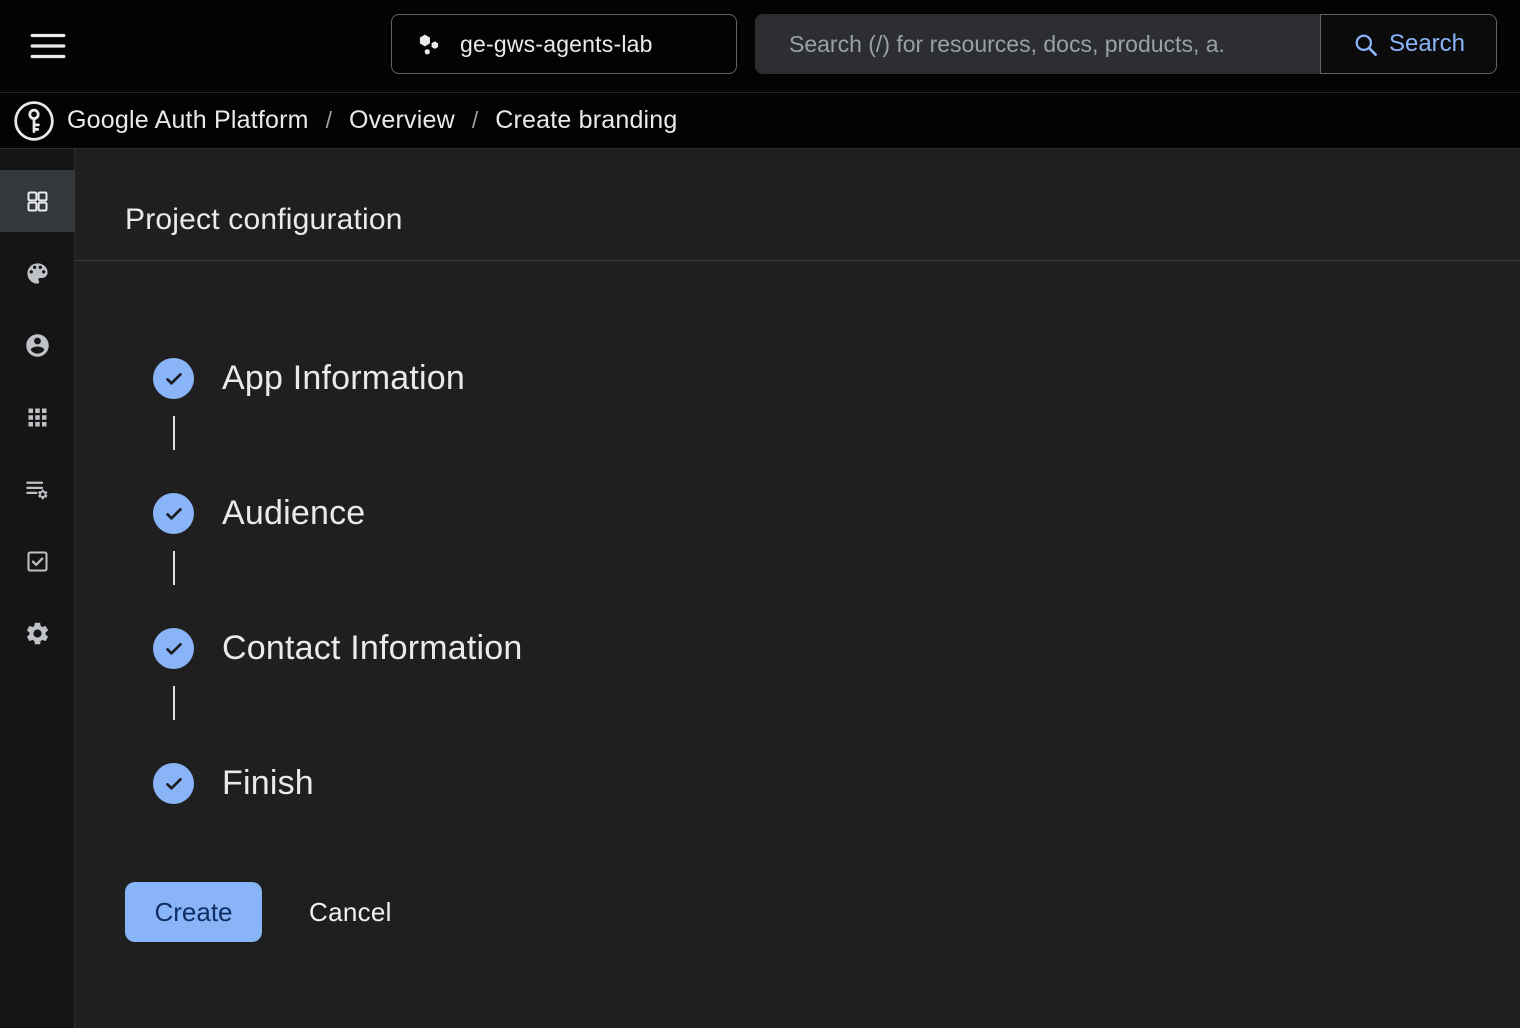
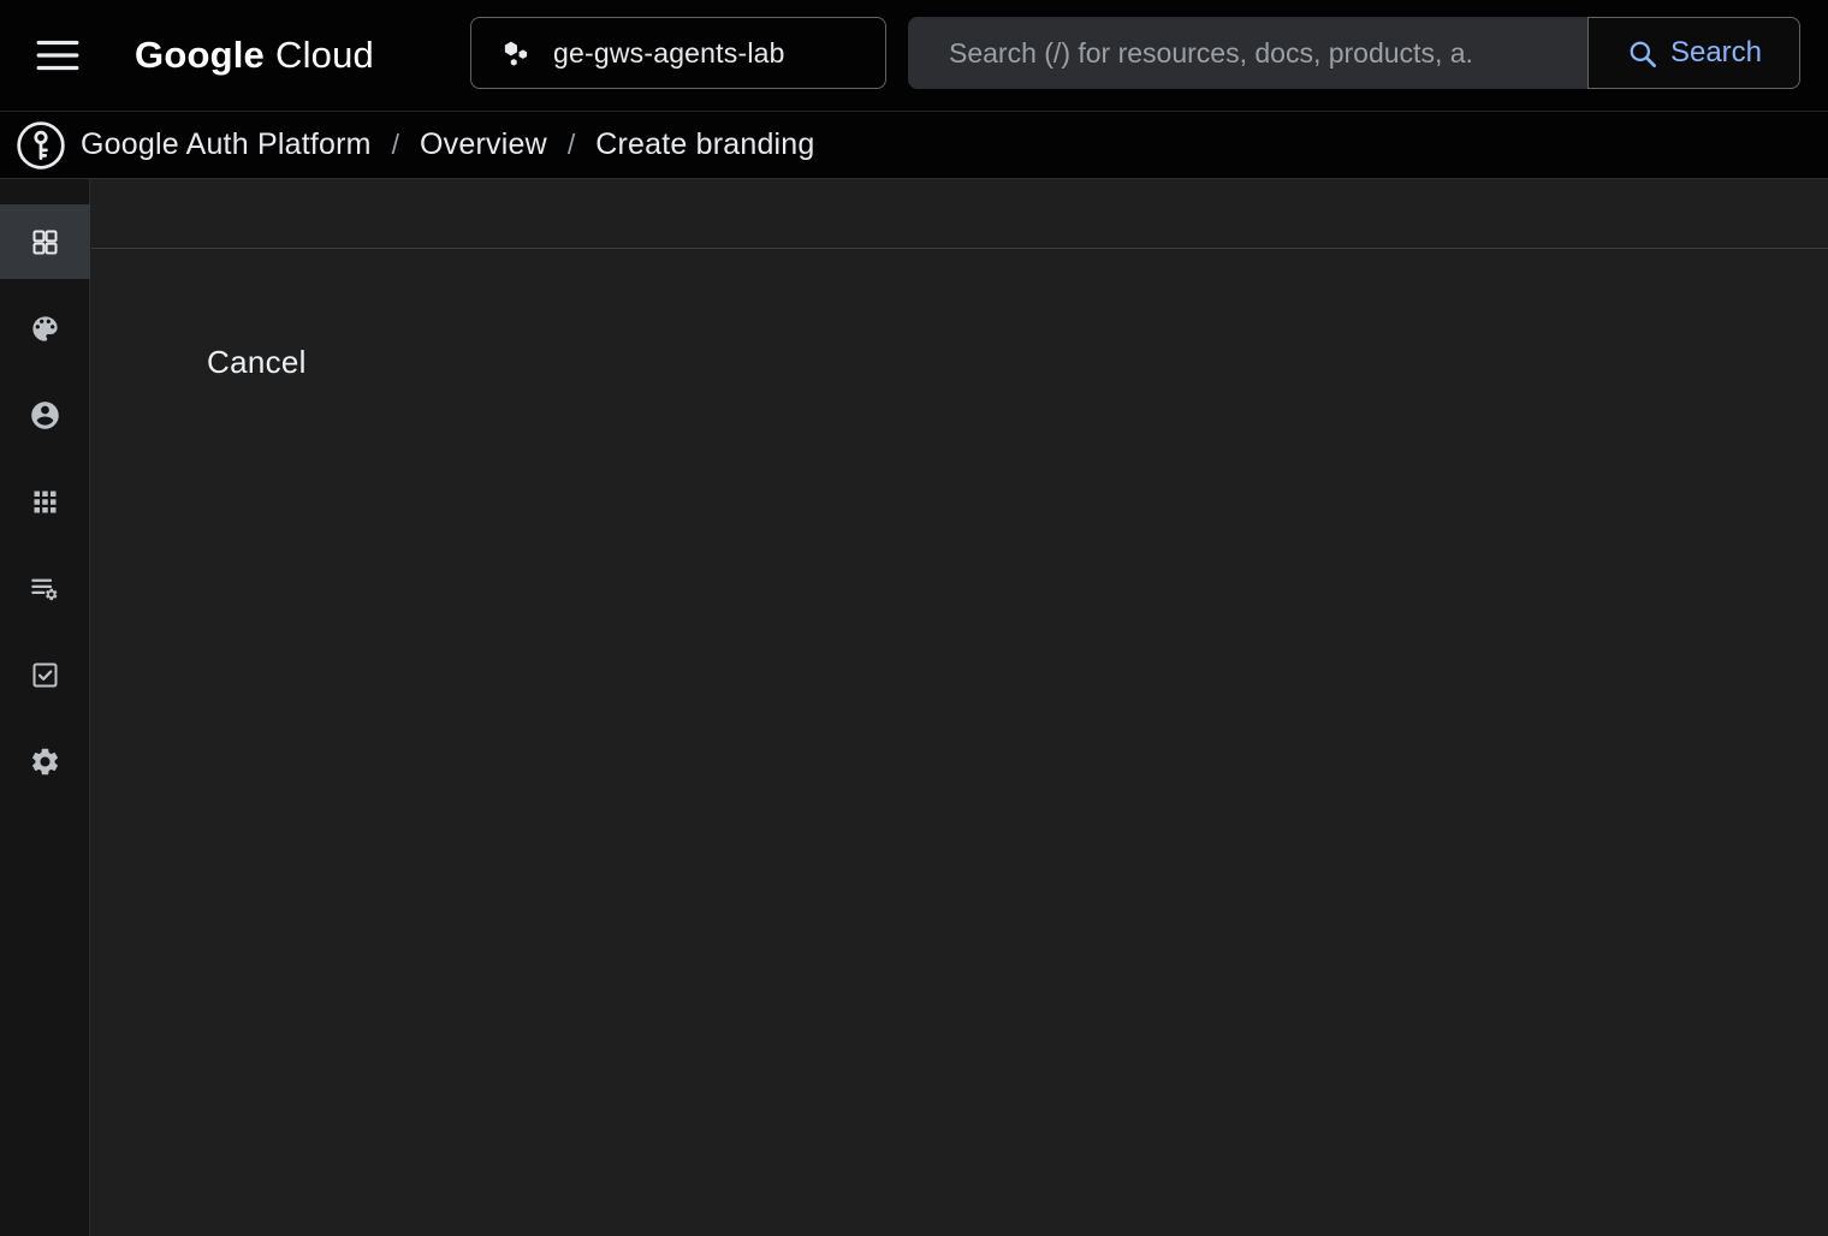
+ Google Cloud
  ge-gws-agents-lab
  Search (/) for resources, docs, products, a.
  Search
  Google Auth Platform
  /
  Overview
  /
  Create branding
- Project configuration
- App Information
- Audience
- Contact Information
- Finish
- Create
  Cancel
